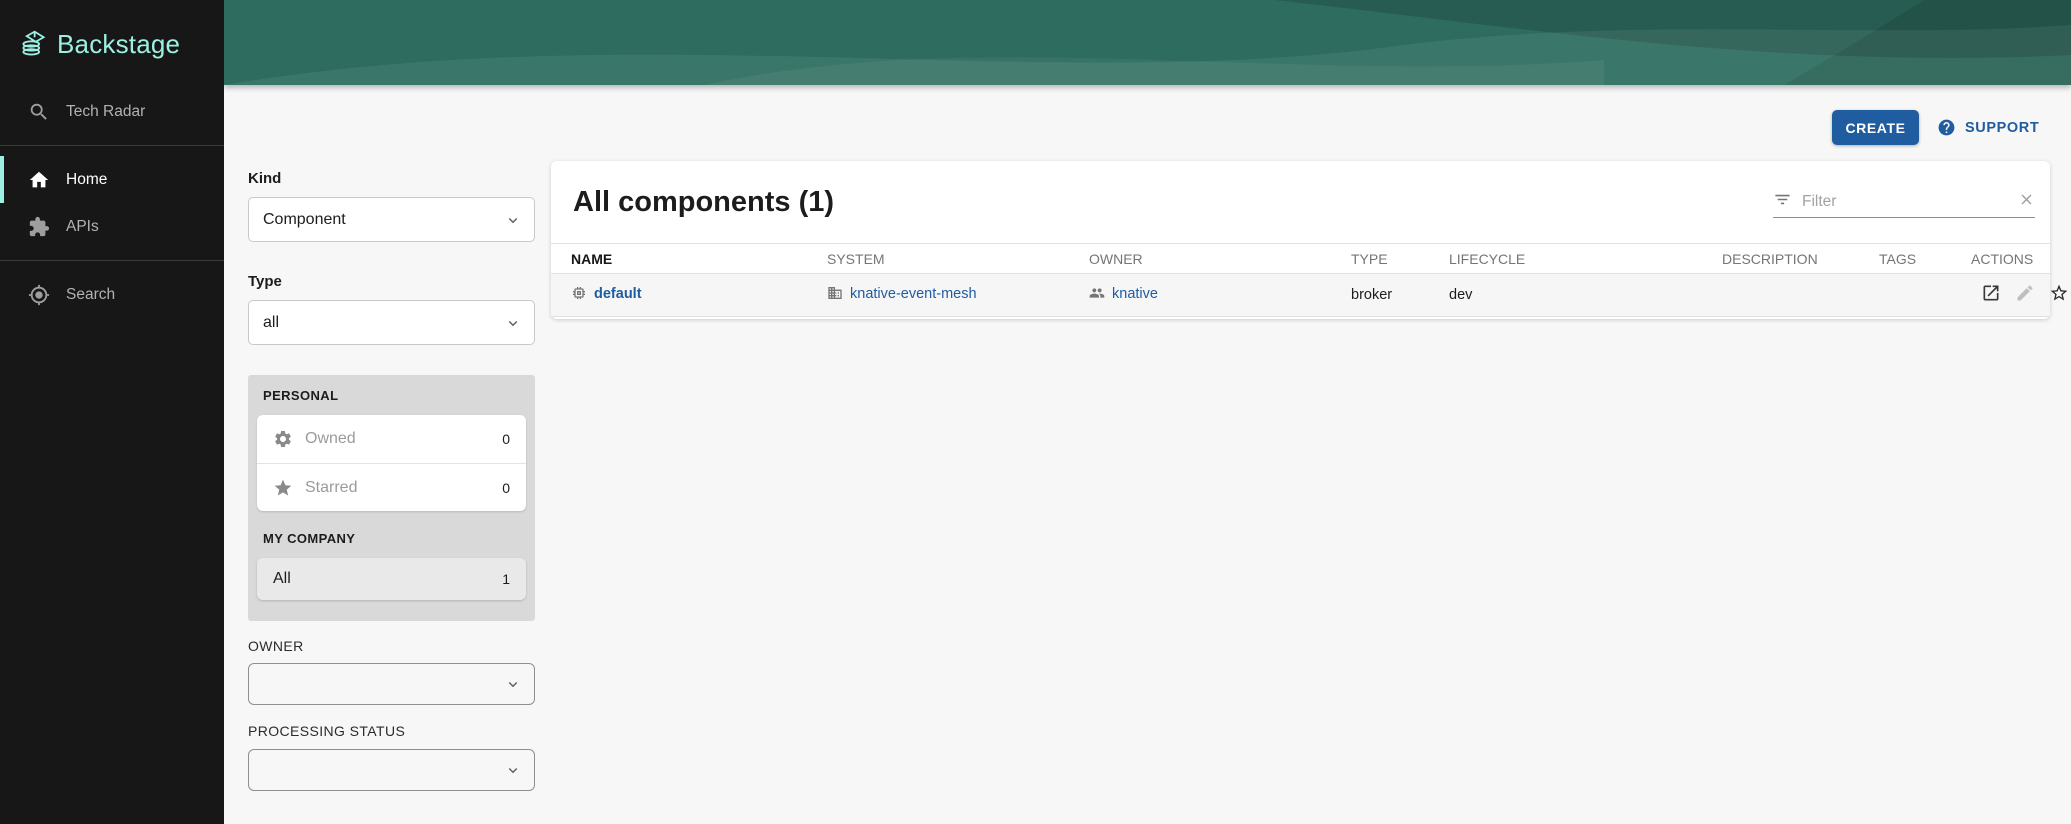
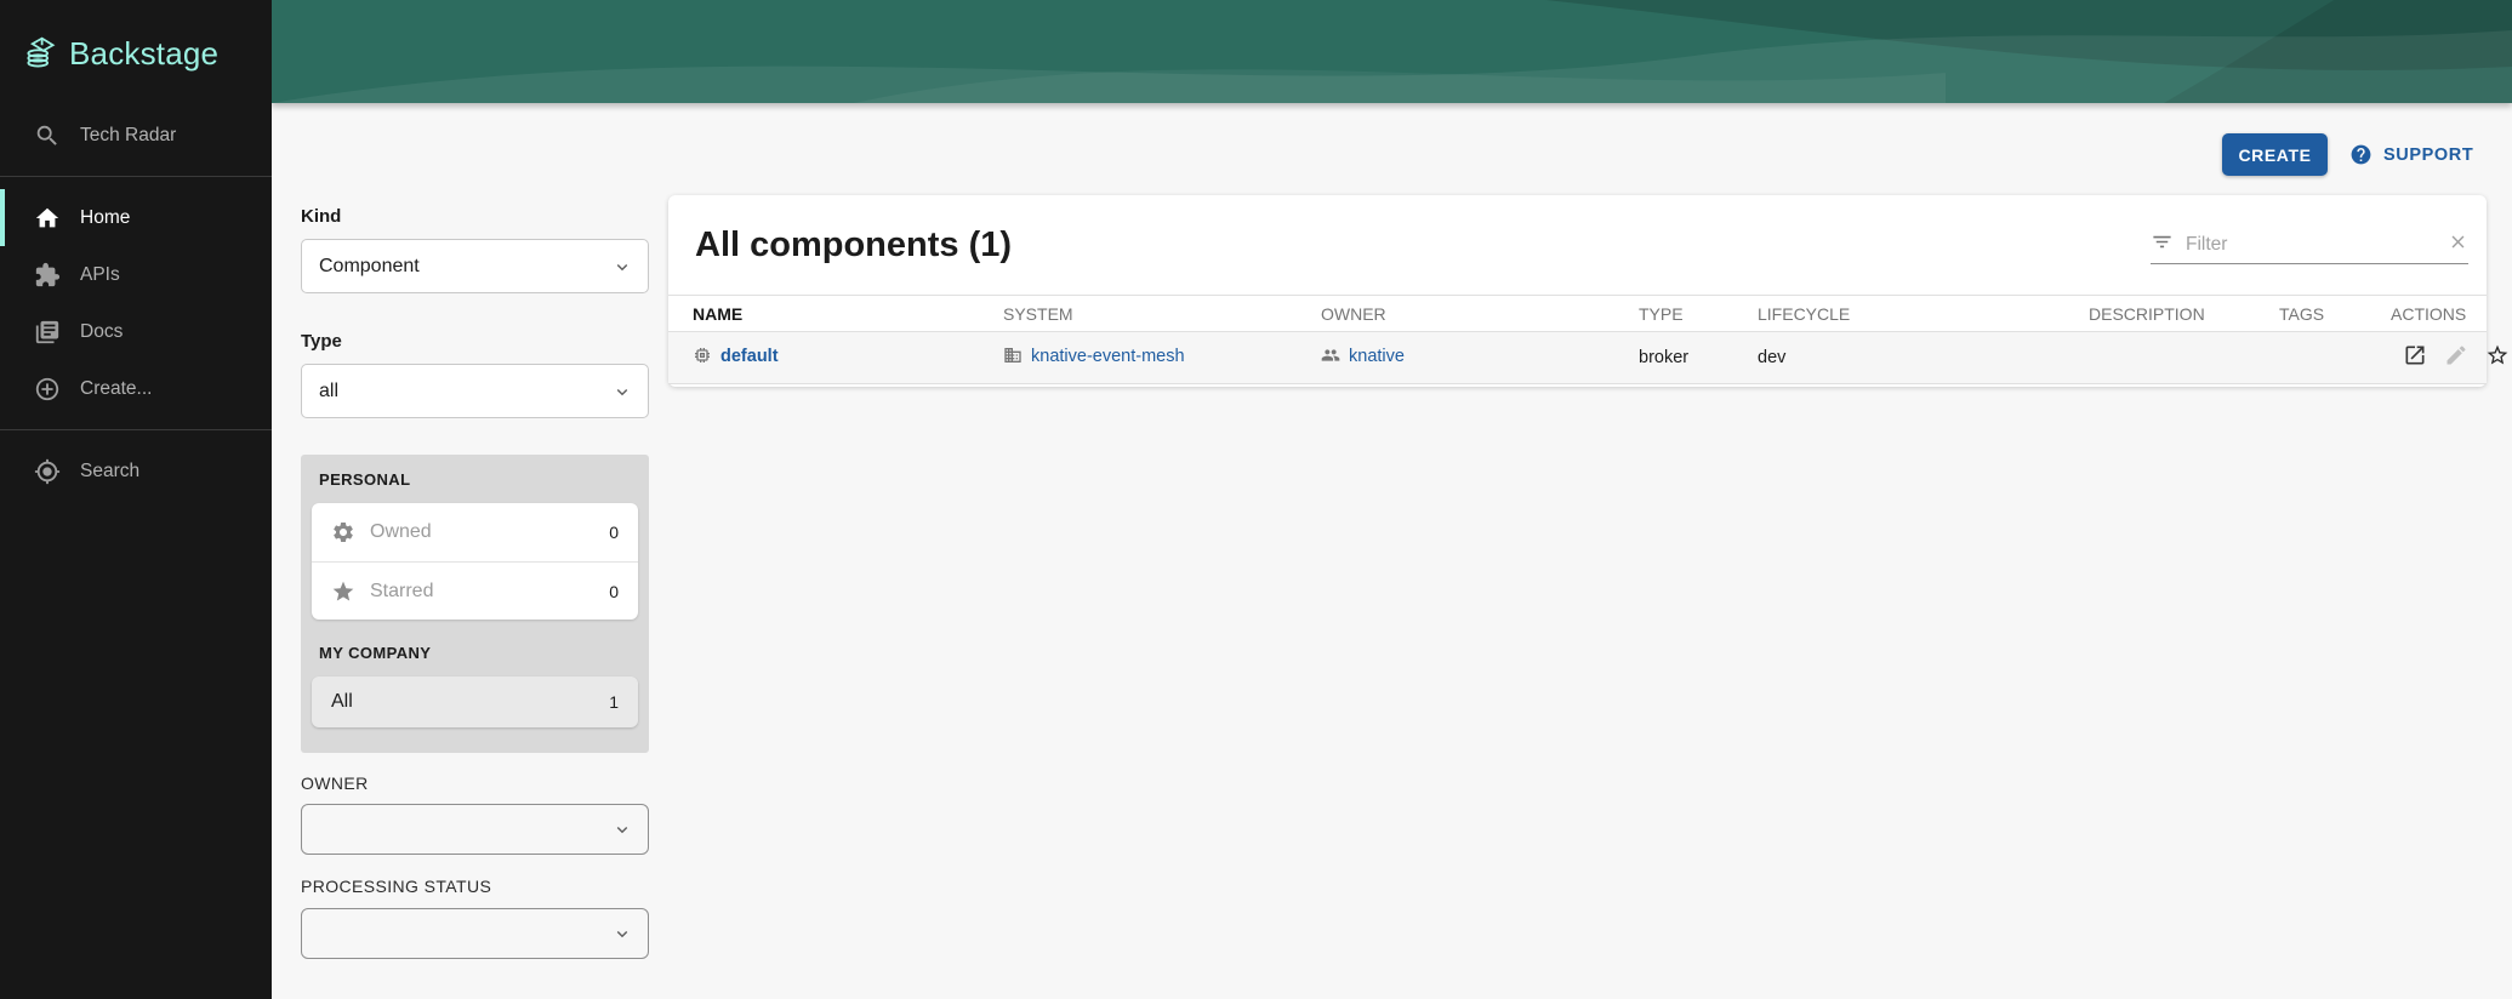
  Backstage
  Tech Radar
  Home
  APIs
+ Docs
+ Create...
  Search
  CREATE
  SUPPORT
  Kind
  Component
  Type
  all
  PERSONAL
  Owned
  0
  Starred
  0
  MY COMPANY
  All
  1
  OWNER
  PROCESSING STATUS
  All components (1)
  Filter
  NAME	SYSTEM	OWNER	TYPE	LIFECYCLE	DESCRIPTION	TAGS	ACTIONS
  default	knative-event-mesh	knative	broker	dev
